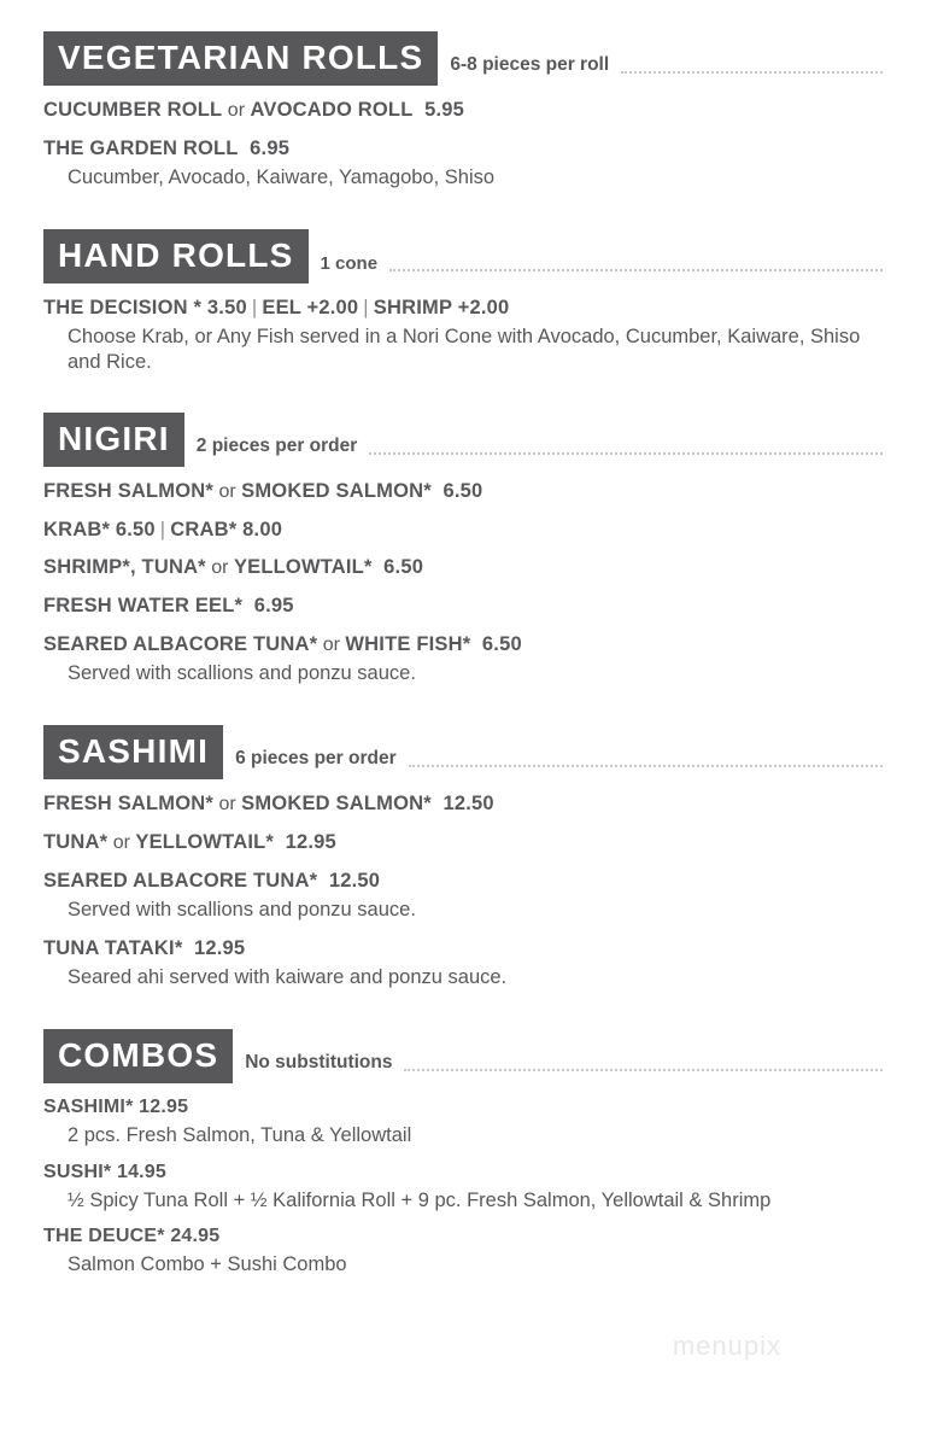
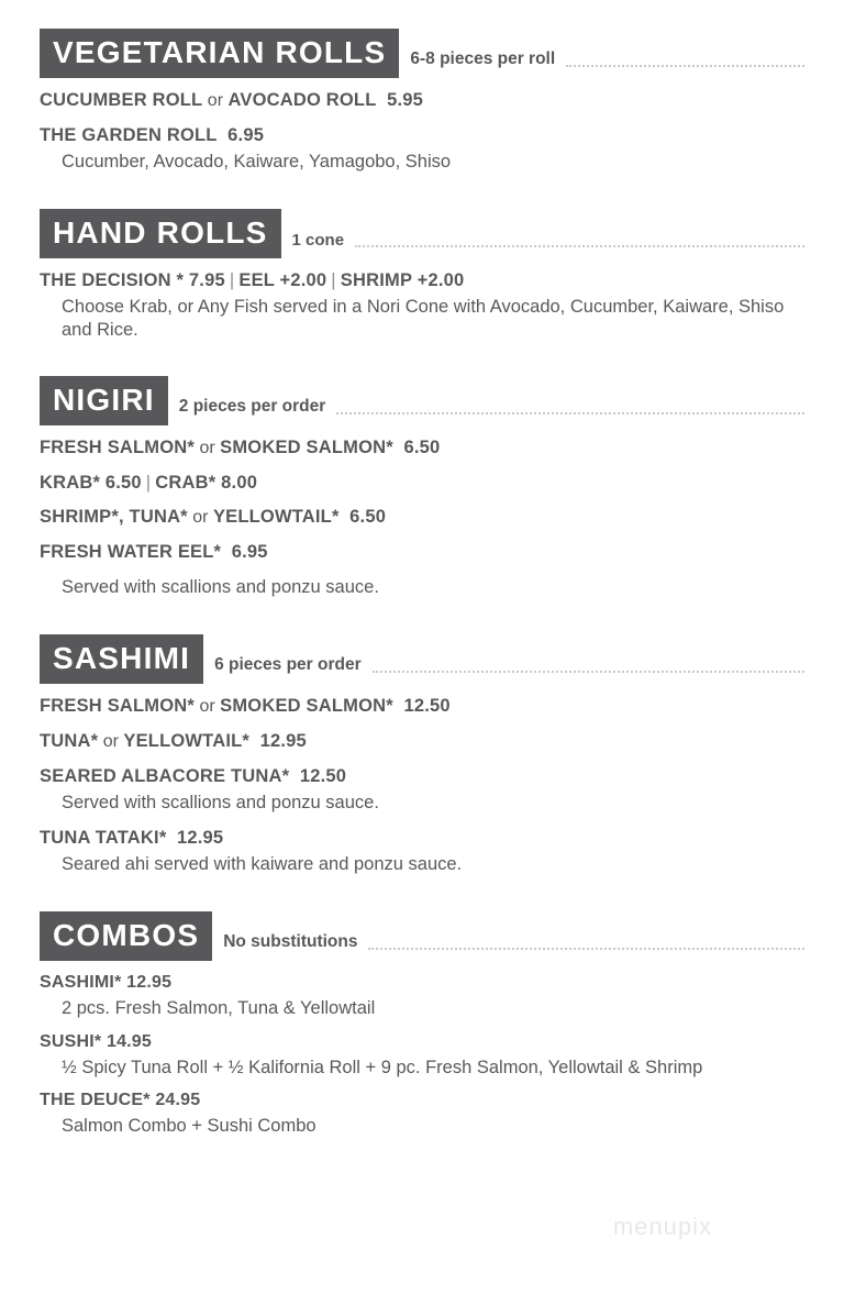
  VEGETARIAN ROLLS
  6-8 pieces per roll
  CUCUMBER ROLL or AVOCADO ROLL 5.95
  THE GARDEN ROLL 6.95
  Cucumber, Avocado, Kaiware, Yamagobo, Shiso
  HAND ROLLS
  1 cone
- THE DECISION * 3.50 | EEL +2.00 | SHRIMP +2.00
+ THE DECISION * 7.95 | EEL +2.00 | SHRIMP +2.00
  Choose Krab, or Any Fish served in a Nori Cone with Avocado, Cucumber, Kaiware, Shiso and Rice.
  NIGIRI
  2 pieces per order
  FRESH SALMON* or SMOKED SALMON* 6.50
  KRAB* 6.50 | CRAB* 8.00
  SHRIMP*, TUNA* or YELLOWTAIL* 6.50
  FRESH WATER EEL* 6.95
- SEARED ALBACORE TUNA* or WHITE FISH* 6.50
  Served with scallions and ponzu sauce.
  SASHIMI
  6 pieces per order
  FRESH SALMON* or SMOKED SALMON* 12.50
  TUNA* or YELLOWTAIL* 12.95
  SEARED ALBACORE TUNA* 12.50
  Served with scallions and ponzu sauce.
  TUNA TATAKI* 12.95
  Seared ahi served with kaiware and ponzu sauce.
  COMBOS
  No substitutions
  SASHIMI* 12.95
  2 pcs. Fresh Salmon, Tuna & Yellowtail
  SUSHI* 14.95
  ½ Spicy Tuna Roll + ½ Kalifornia Roll + 9 pc. Fresh Salmon, Yellowtail & Shrimp
  THE DEUCE* 24.95
  Salmon Combo + Sushi Combo
